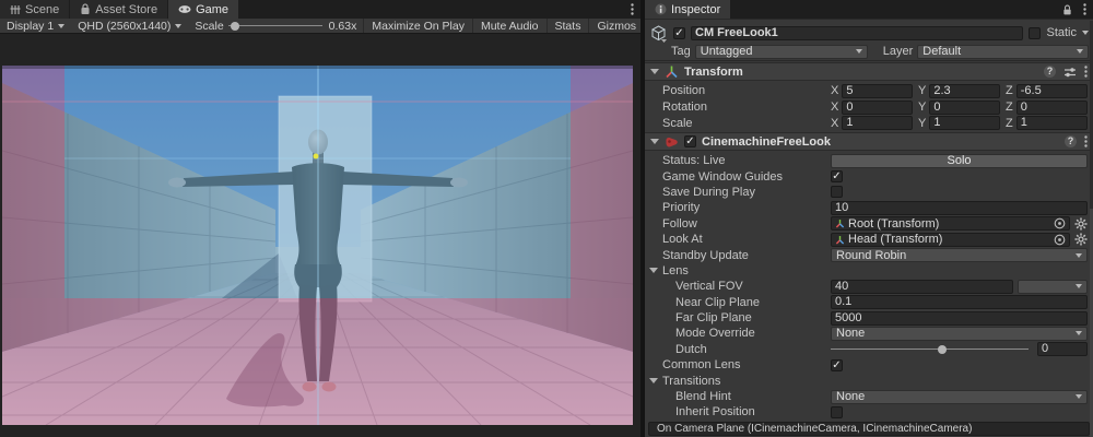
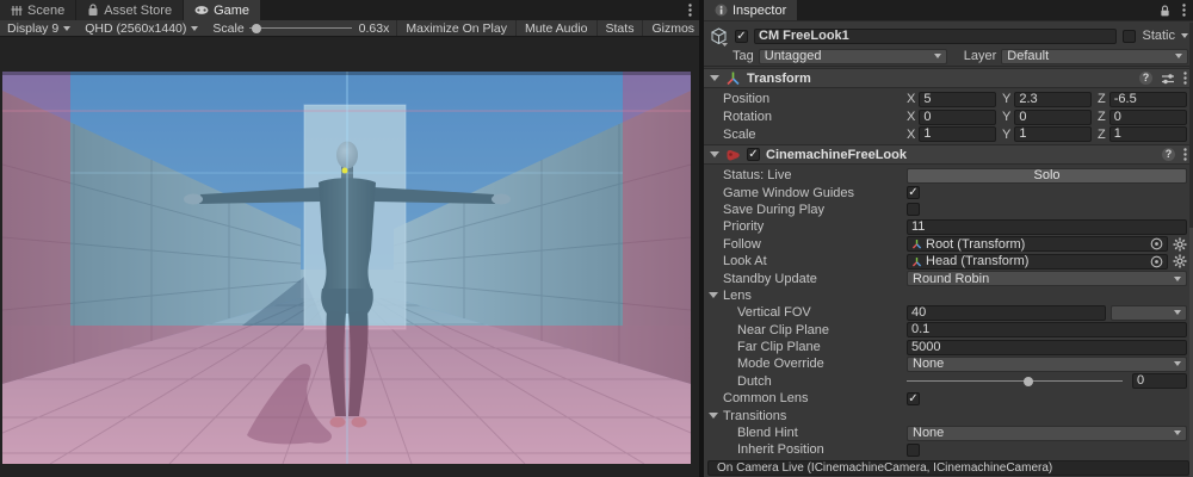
  Scene
  Asset Store
  Game
- Display 1
+ Display 9
  QHD (2560x1440)
  Scale
  0.63x
  Maximize On Play
  Mute Audio
  Stats
  Gizmos
  Inspector
  ✓
  CM FreeLook1
  ✓
  Static
  Tag
  Untagged
  Layer
  Default
  Transform
  ?
  Position
  X
  5
  Y
  2.3
  Z
  -6.5
  Rotation
  X
  0
  Y
  0
  Z
  0
  Scale
  X
  1
  Y
  1
  Z
  1
  ✓
  CinemachineFreeLook
  ?
  Status: Live
  Solo
  Game Window Guides
  ✓
  Save During Play
  ✓
  Priority
- 10
+ 11
  Follow
  Root (Transform)
  Look At
  Head (Transform)
  Standby Update
  Round Robin
  Lens
  Vertical FOV
  40
  Near Clip Plane
  0.1
  Far Clip Plane
  5000
  Mode Override
  None
  Dutch
  0
  Common Lens
  ✓
  Transitions
  Blend Hint
  None
  Inherit Position
  ✓
- On Camera Plane (ICinemachineCamera, ICinemachineCamera)
+ On Camera Live (ICinemachineCamera, ICinemachineCamera)
